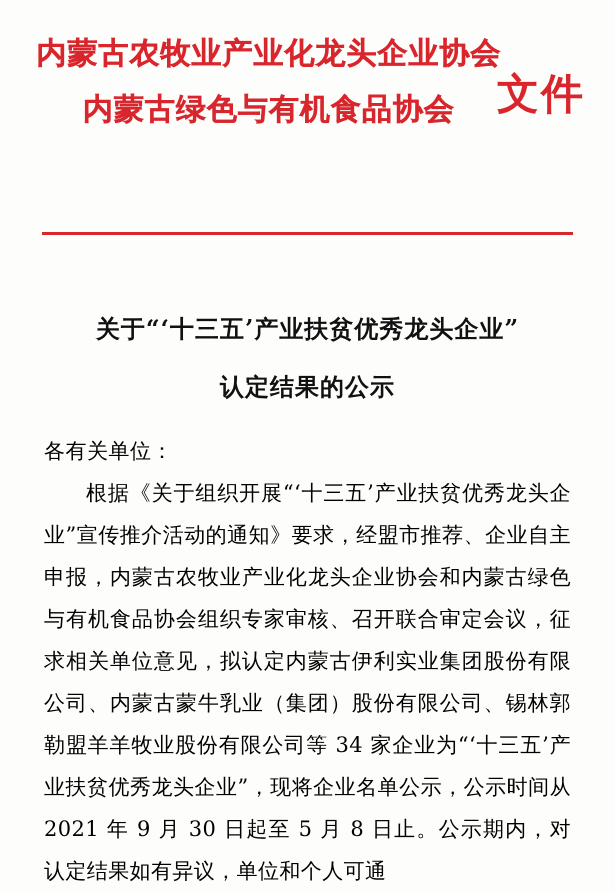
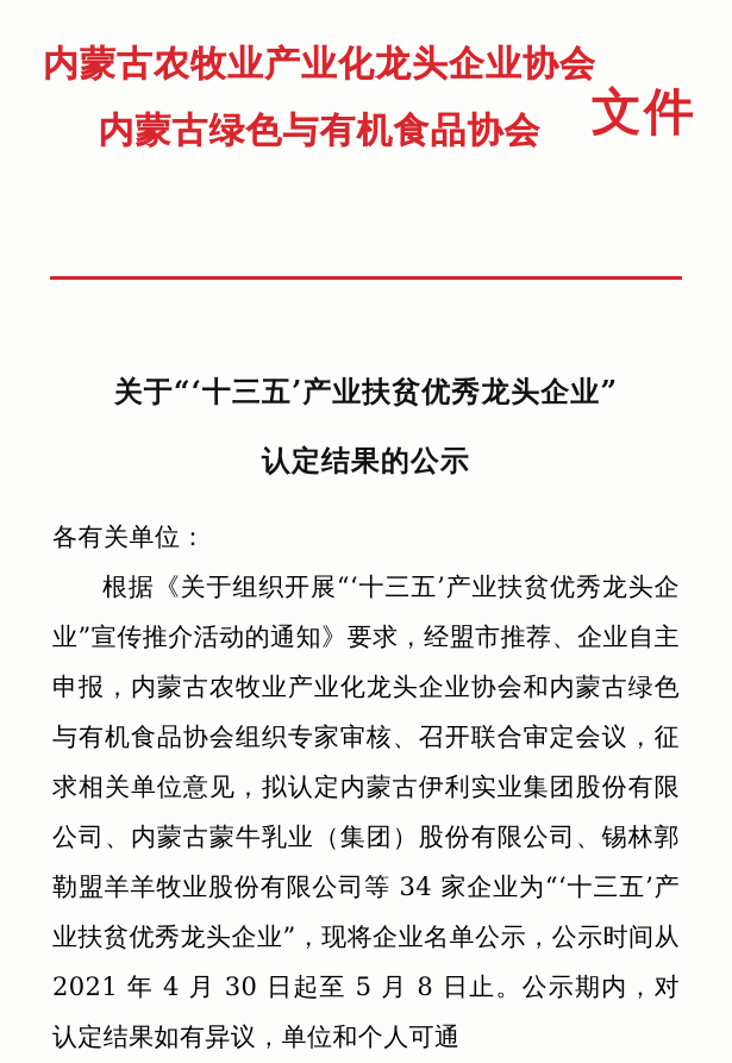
  内蒙古农牧业产业化龙头企业协会
  内蒙古绿色与有机食品协会
  文件
  关于“‘十三五’产业扶贫优秀龙头企业”
  认定结果的公示
  各有关单位：
- 根据《关于组织开展“‘十三五’产业扶贫优秀龙头企业”宣传推介活动的通知》要求，经盟市推荐、企业自主申报，内蒙古农牧业产业化龙头企业协会和内蒙古绿色与有机食品协会组织专家审核、召开联合审定会议，征求相关单位意见，拟认定内蒙古伊利实业集团股份有限公司、内蒙古蒙牛乳业（集团）股份有限公司、锡林郭勒盟羊羊牧业股份有限公司等 34 家企业为“‘十三五’产业扶贫优秀龙头企业”，现将企业名单公示，公示时间从 2021 年 9 月 30 日起至 5 月 8 日止。公示期内，对认定结果如有异议，单位和个人可通
+ 根据《关于组织开展“‘十三五’产业扶贫优秀龙头企业”宣传推介活动的通知》要求，经盟市推荐、企业自主申报，内蒙古农牧业产业化龙头企业协会和内蒙古绿色与有机食品协会组织专家审核、召开联合审定会议，征求相关单位意见，拟认定内蒙古伊利实业集团股份有限公司、内蒙古蒙牛乳业（集团）股份有限公司、锡林郭勒盟羊羊牧业股份有限公司等 34 家企业为“‘十三五’产业扶贫优秀龙头企业”，现将企业名单公示，公示时间从 2021 年 4 月 30 日起至 5 月 8 日止。公示期内，对认定结果如有异议，单位和个人可通
